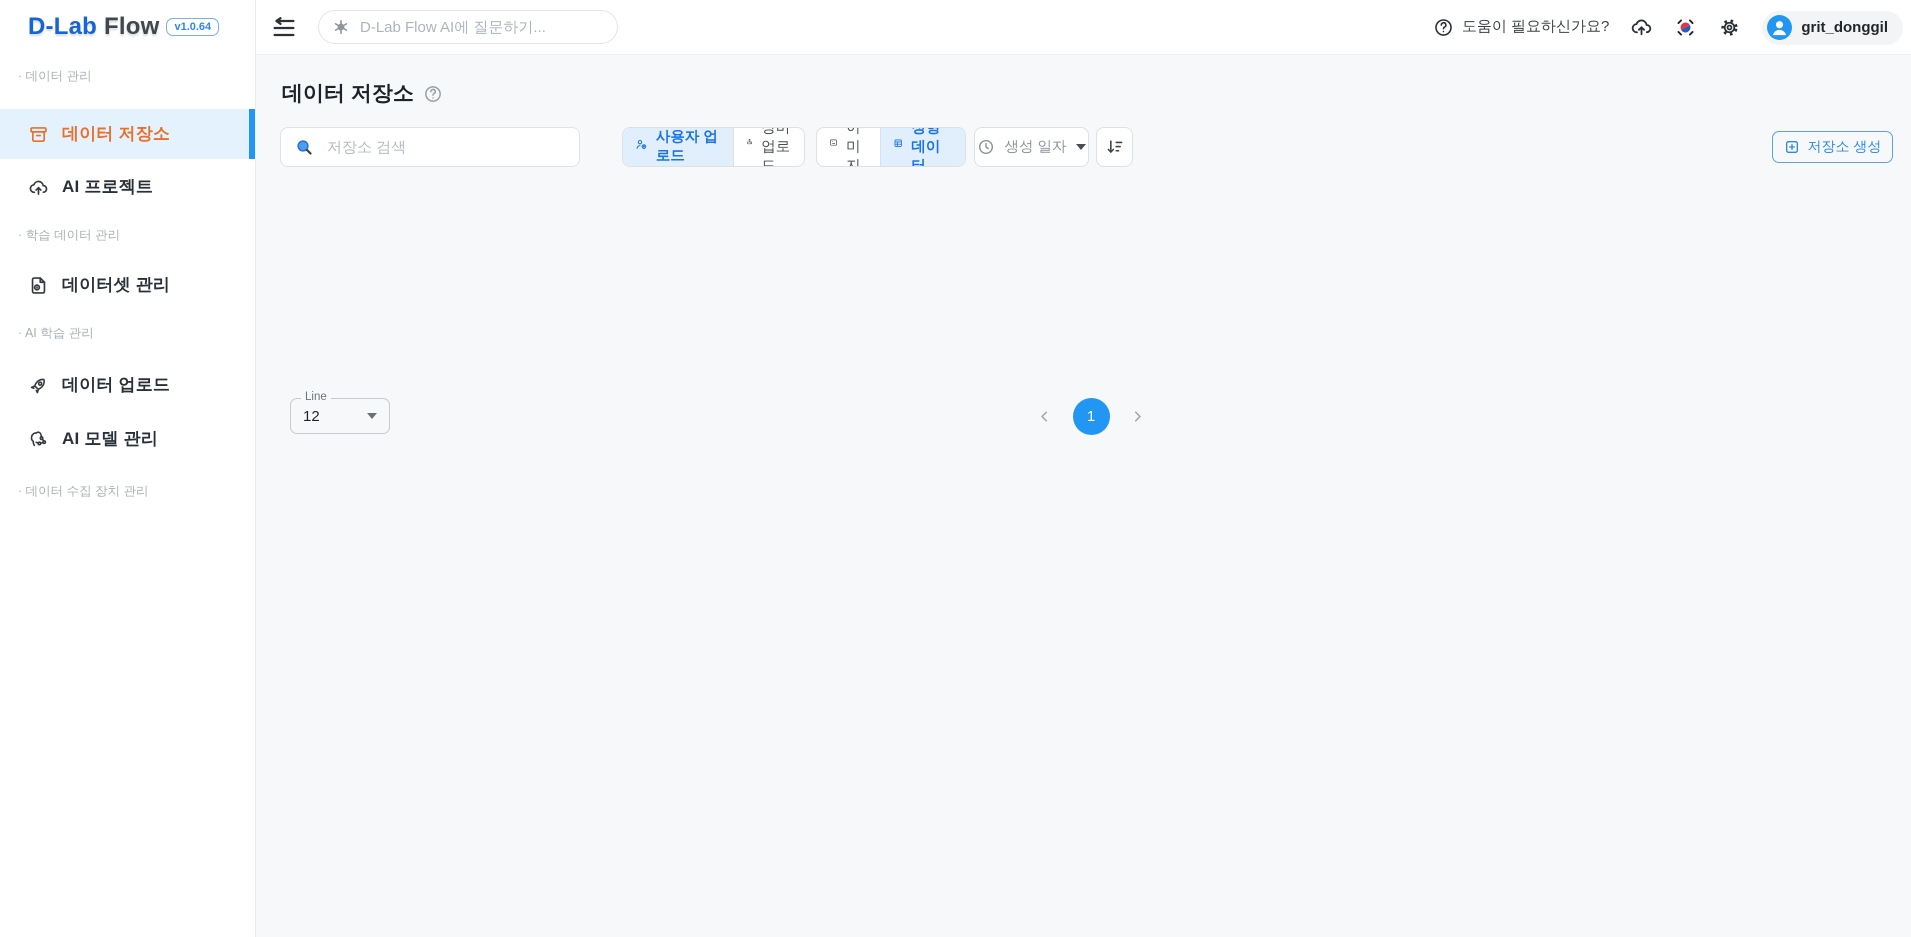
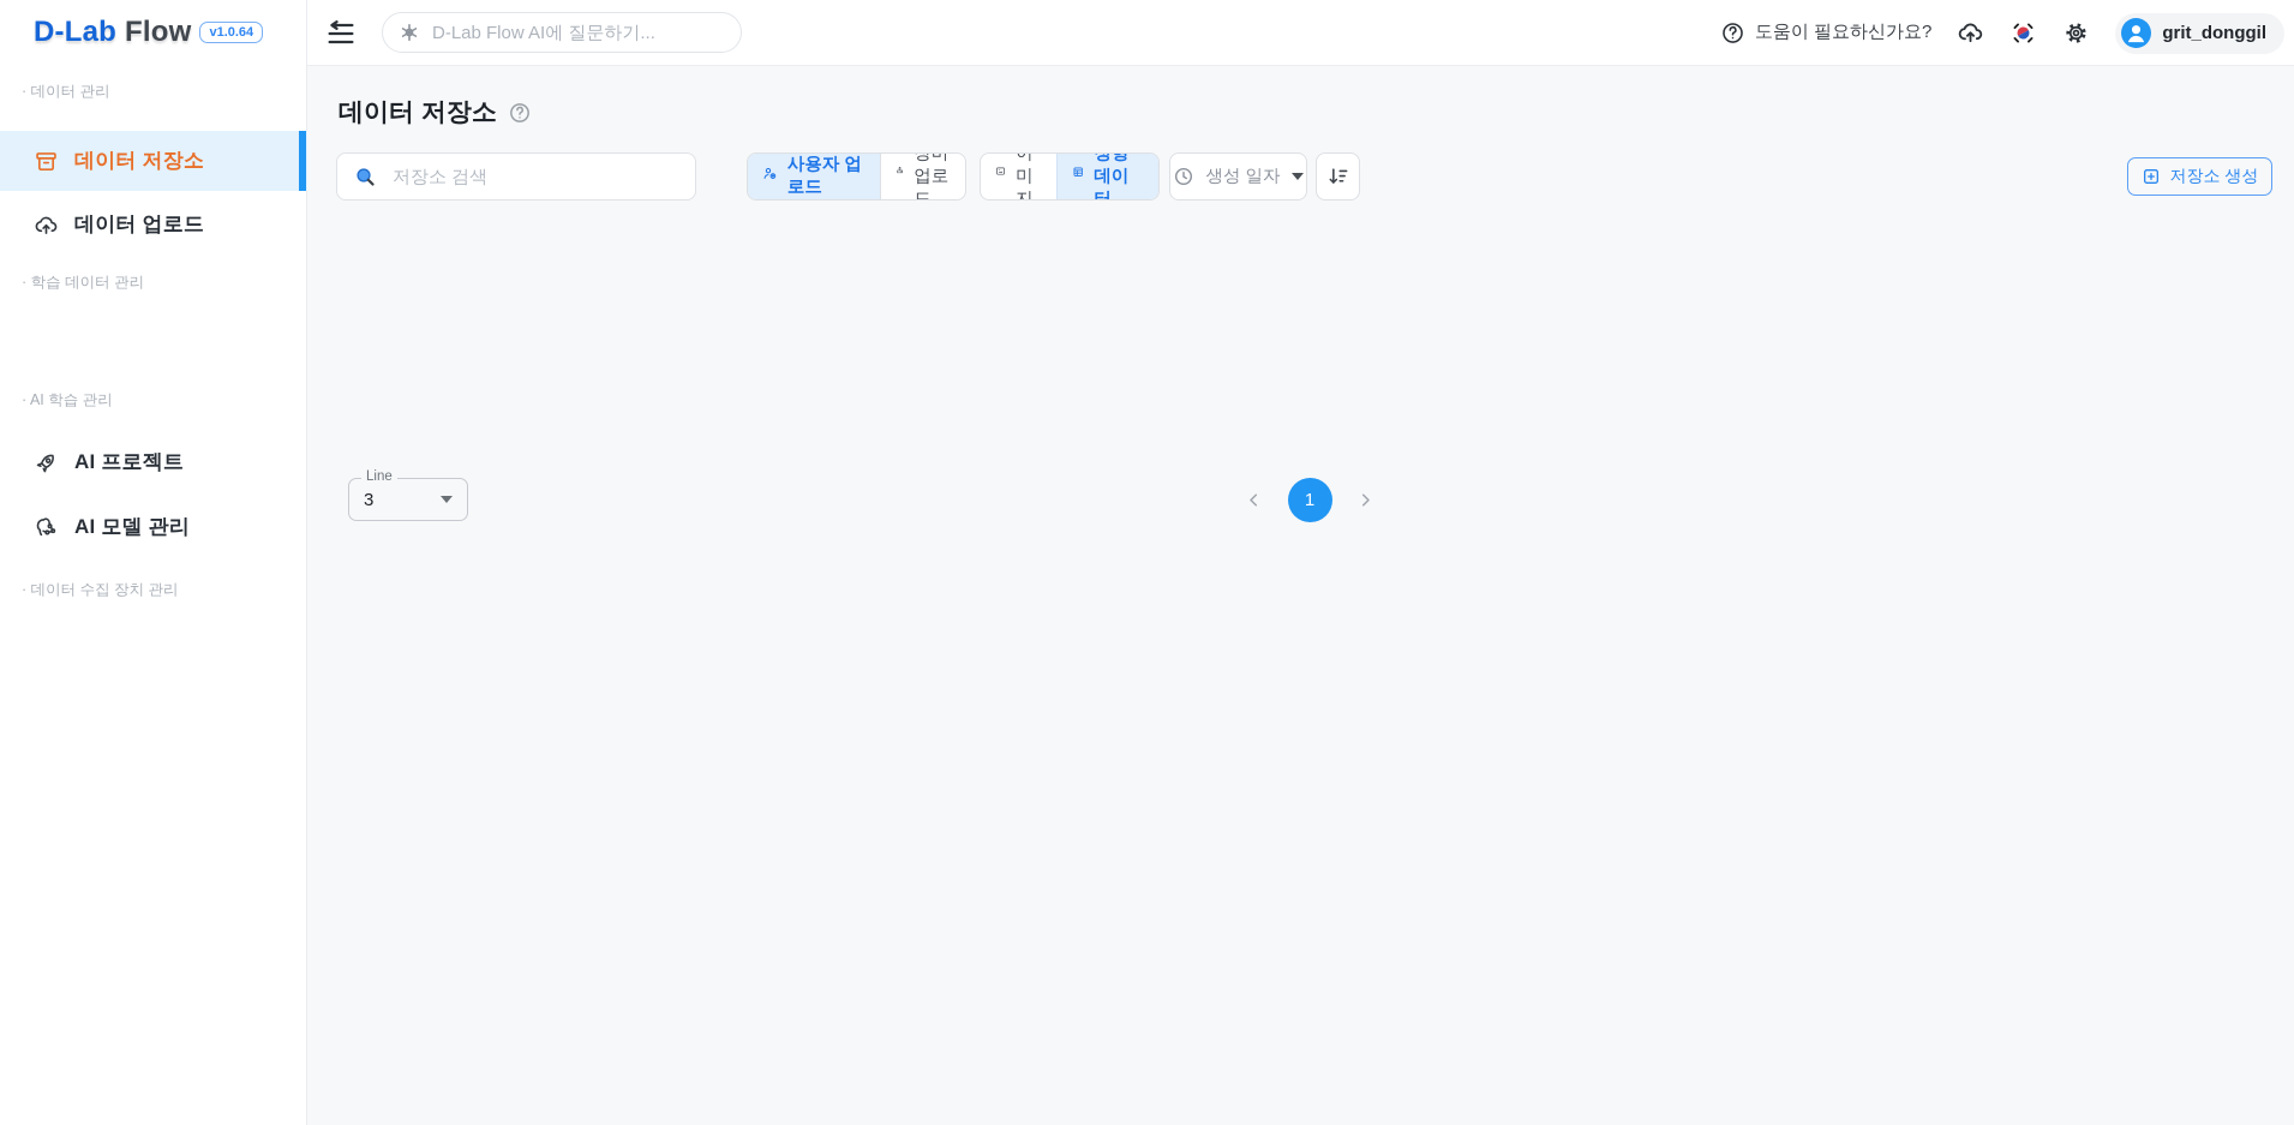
  D-Lab
  Flow
  v1.0.64
  · 데이터 관리
  데이터 저장소
- AI 프로젝트
+ 데이터 업로드
  · 학습 데이터 관리
- 데이터셋 관리
  · AI 학습 관리
- 데이터 업로드
+ AI 프로젝트
  AI 모델 관리
  · 데이터 수집 장치 관리
  D-Lab Flow AI에 질문하기...
  도움이 필요하신가요?
  grit_donggil
  데이터 저장소
  저장소 검색
  사용자 업로드
  장비 업로드
  이미지
  정형데이터
  생성 일자
  저장소 생성
  Line
- 12
+ 3
  1
